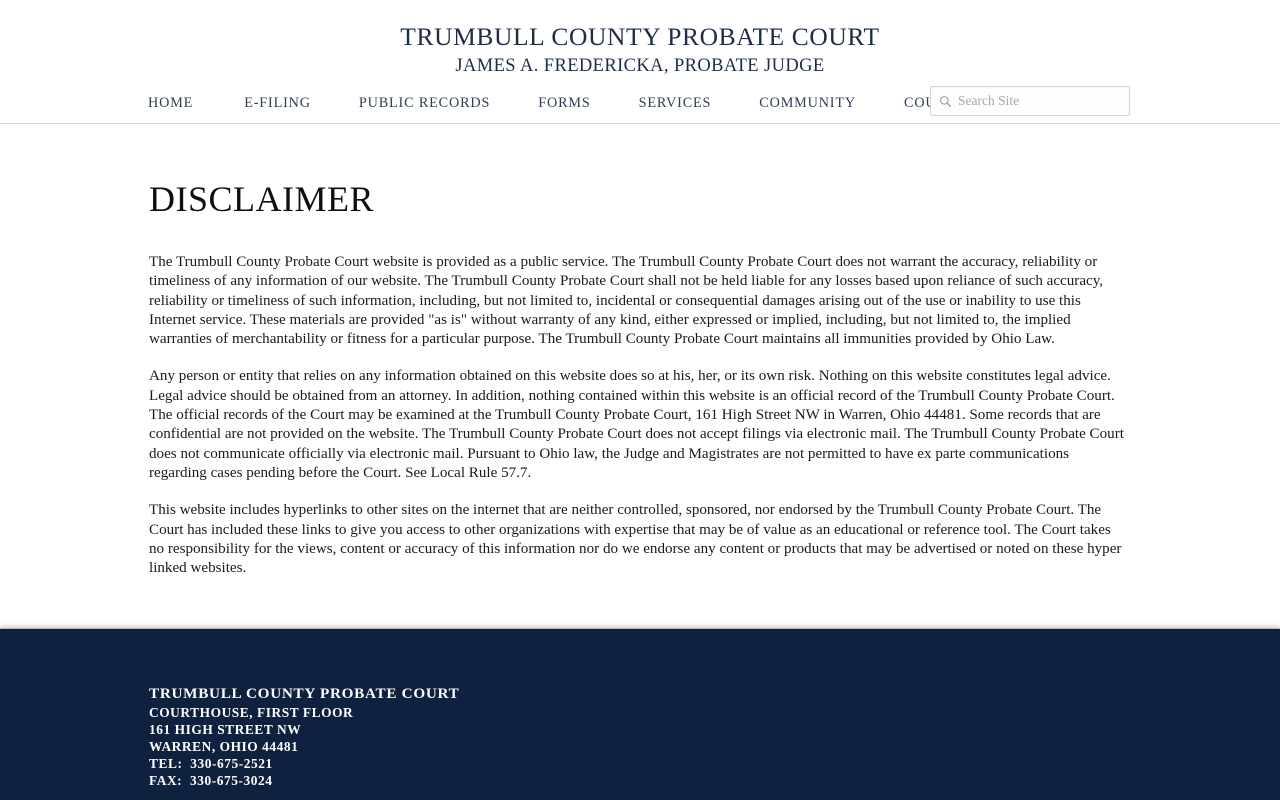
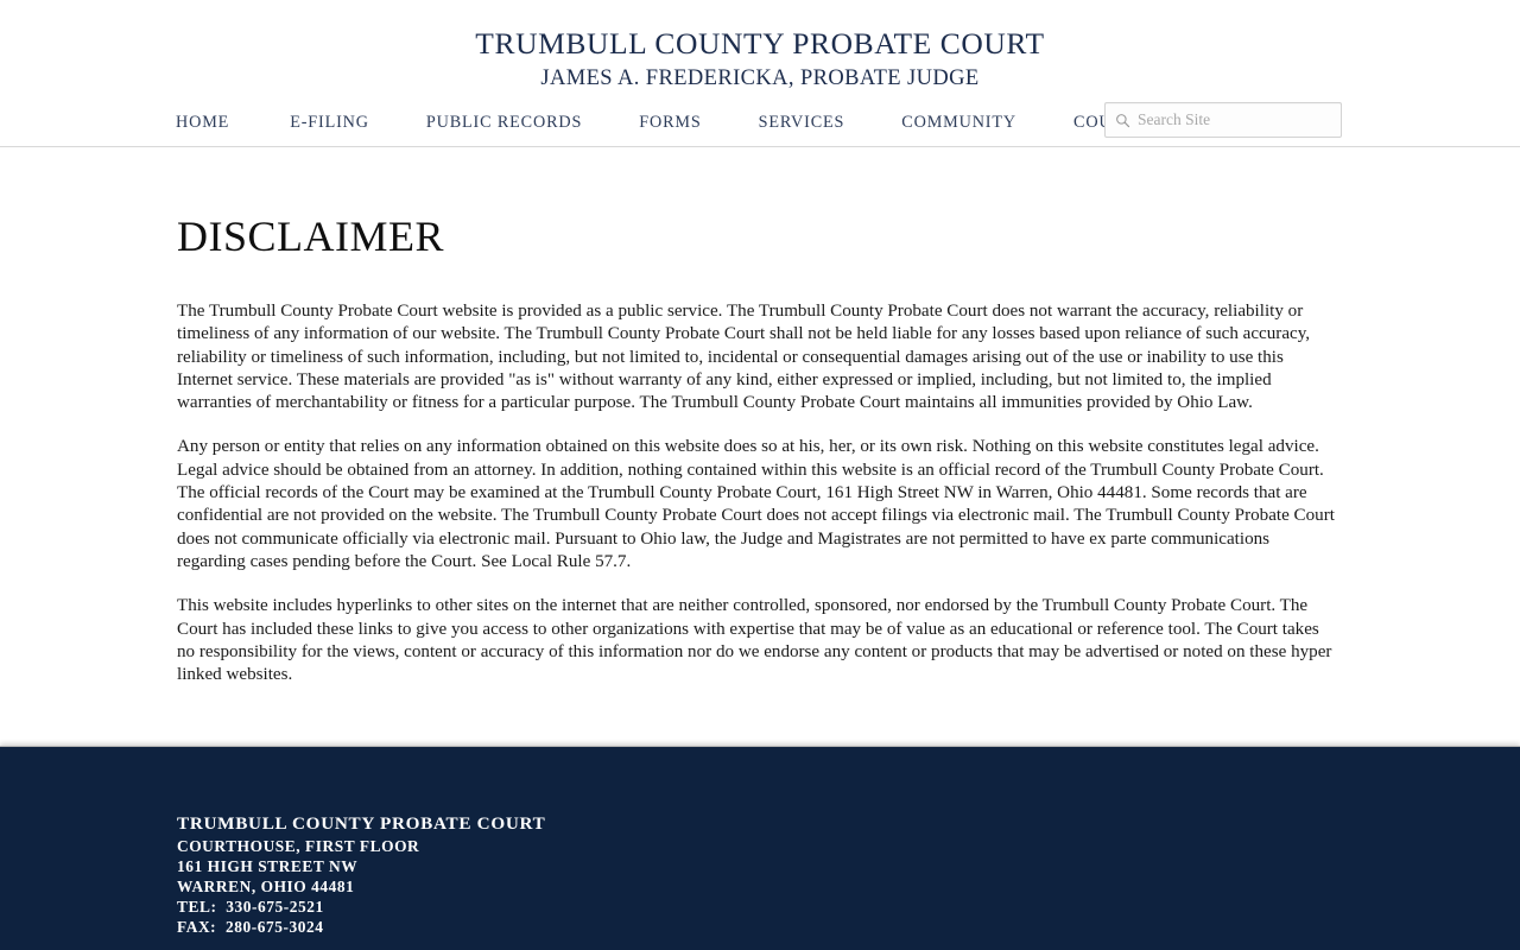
  TRUMBULL COUNTY PROBATE COURT
  JAMES A. FREDERICKA, PROBATE JUDGE
  HOME
  E-FILING
  PUBLIC RECORDS
  FORMS
  SERVICES
  COMMUNITY
  Search Site
  DISCLAIMER
  The Trumbull County Probate Court website is provided as a public service. The Trumbull County Probate Court does not warrant the accuracy, reliability or timeliness of any information of our website. The Trumbull County Probate Court shall not be held liable for any losses based upon reliance of such accuracy, reliability or timeliness of such information, including, but not limited to, incidental or consequential damages arising out of the use or inability to use this Internet service. These materials are provided "as is" without warranty of any kind, either expressed or implied, including, but not limited to, the implied warranties of merchantability or fitness for a particular purpose. The Trumbull County Probate Court maintains all immunities provided by Ohio Law.
  Any person or entity that relies on any information obtained on this website does so at his, her, or its own risk. Nothing on this website constitutes legal advice. Legal advice should be obtained from an attorney. In addition, nothing contained within this website is an official record of the Trumbull County Probate Court. The official records of the Court may be examined at the Trumbull County Probate Court, 161 High Street NW in Warren, Ohio 44481. Some records that are confidential are not provided on the website. The Trumbull County Probate Court does not accept filings via electronic mail. The Trumbull County Probate Court does not communicate officially via electronic mail. Pursuant to Ohio law, the Judge and Magistrates are not permitted to have ex parte communications regarding cases pending before the Court. See Local Rule 57.7.
  This website includes hyperlinks to other sites on the internet that are neither controlled, sponsored, nor endorsed by the Trumbull County Probate Court. The Court has included these links to give you access to other organizations with expertise that may be of value as an educational or reference tool. The Court takes no responsibility for the views, content or accuracy of this information nor do we endorse any content or products that may be advertised or noted on these hyper linked websites.
  TRUMBULL COUNTY PROBATE COURT
  COURTHOUSE, FIRST FLOOR
  161 HIGH STREET NW
  WARREN, OHIO 44481
  TEL: 330-675-2521
- FAX: 330-675-3024
+ FAX: 280-675-3024
